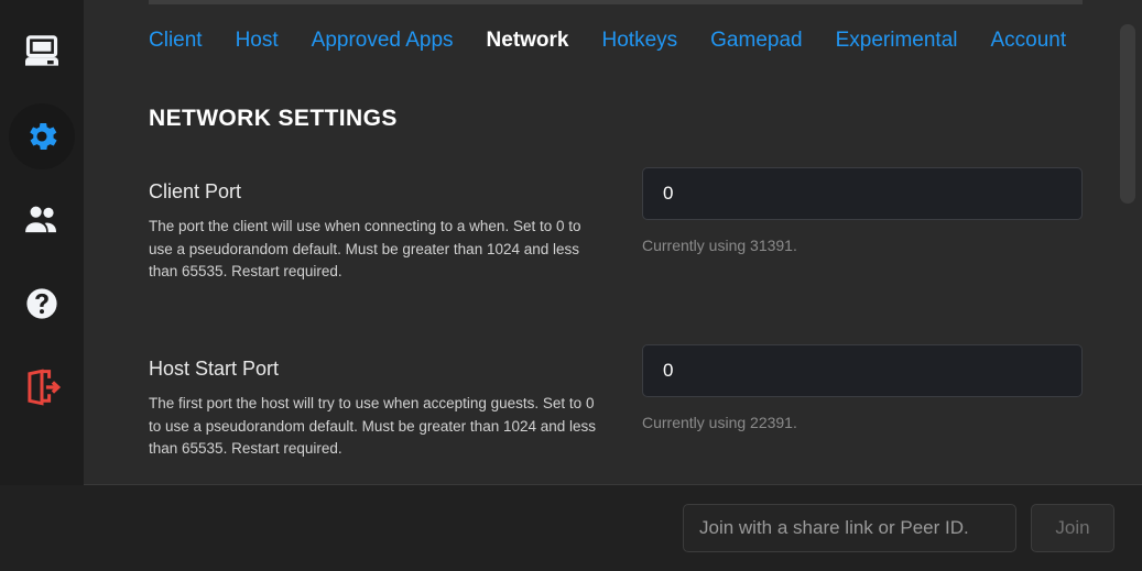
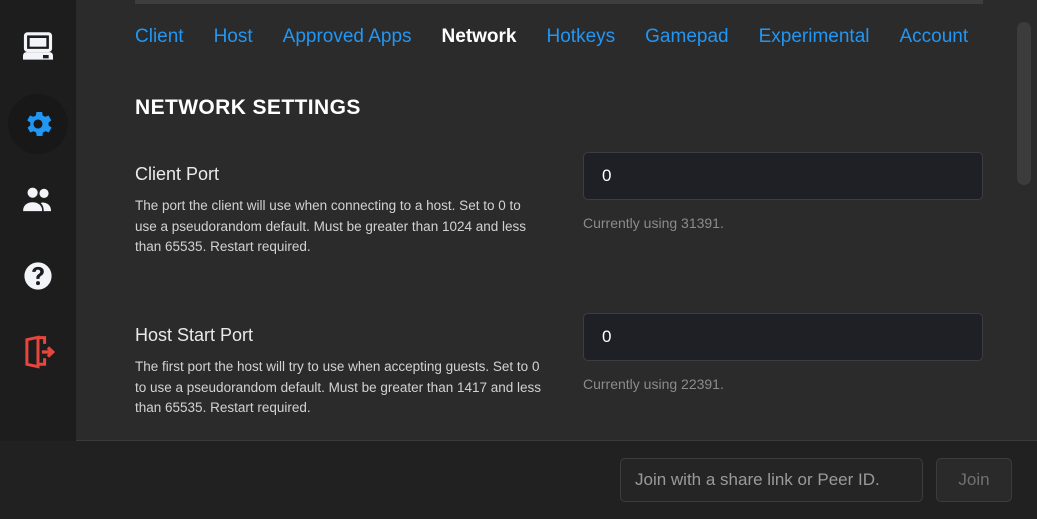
  Client
  Host
  Approved Apps
  Network
  Hotkeys
  Gamepad
  Experimental
  Account
  NETWORK SETTINGS
  Client Port
- The port the client will use when connecting to a when. Set to 0 to use a pseudorandom default. Must be greater than 1024 and less than 65535. Restart required.
+ The port the client will use when connecting to a host. Set to 0 to use a pseudorandom default. Must be greater than 1024 and less than 65535. Restart required.
  0
  Currently using 31391.
  Host Start Port
- The first port the host will try to use when accepting guests. Set to 0 to use a pseudorandom default. Must be greater than 1024 and less than 65535. Restart required.
+ The first port the host will try to use when accepting guests. Set to 0 to use a pseudorandom default. Must be greater than 1417 and less than 65535. Restart required.
  0
  Currently using 22391.
  Join with a share link or Peer ID.
  Join
